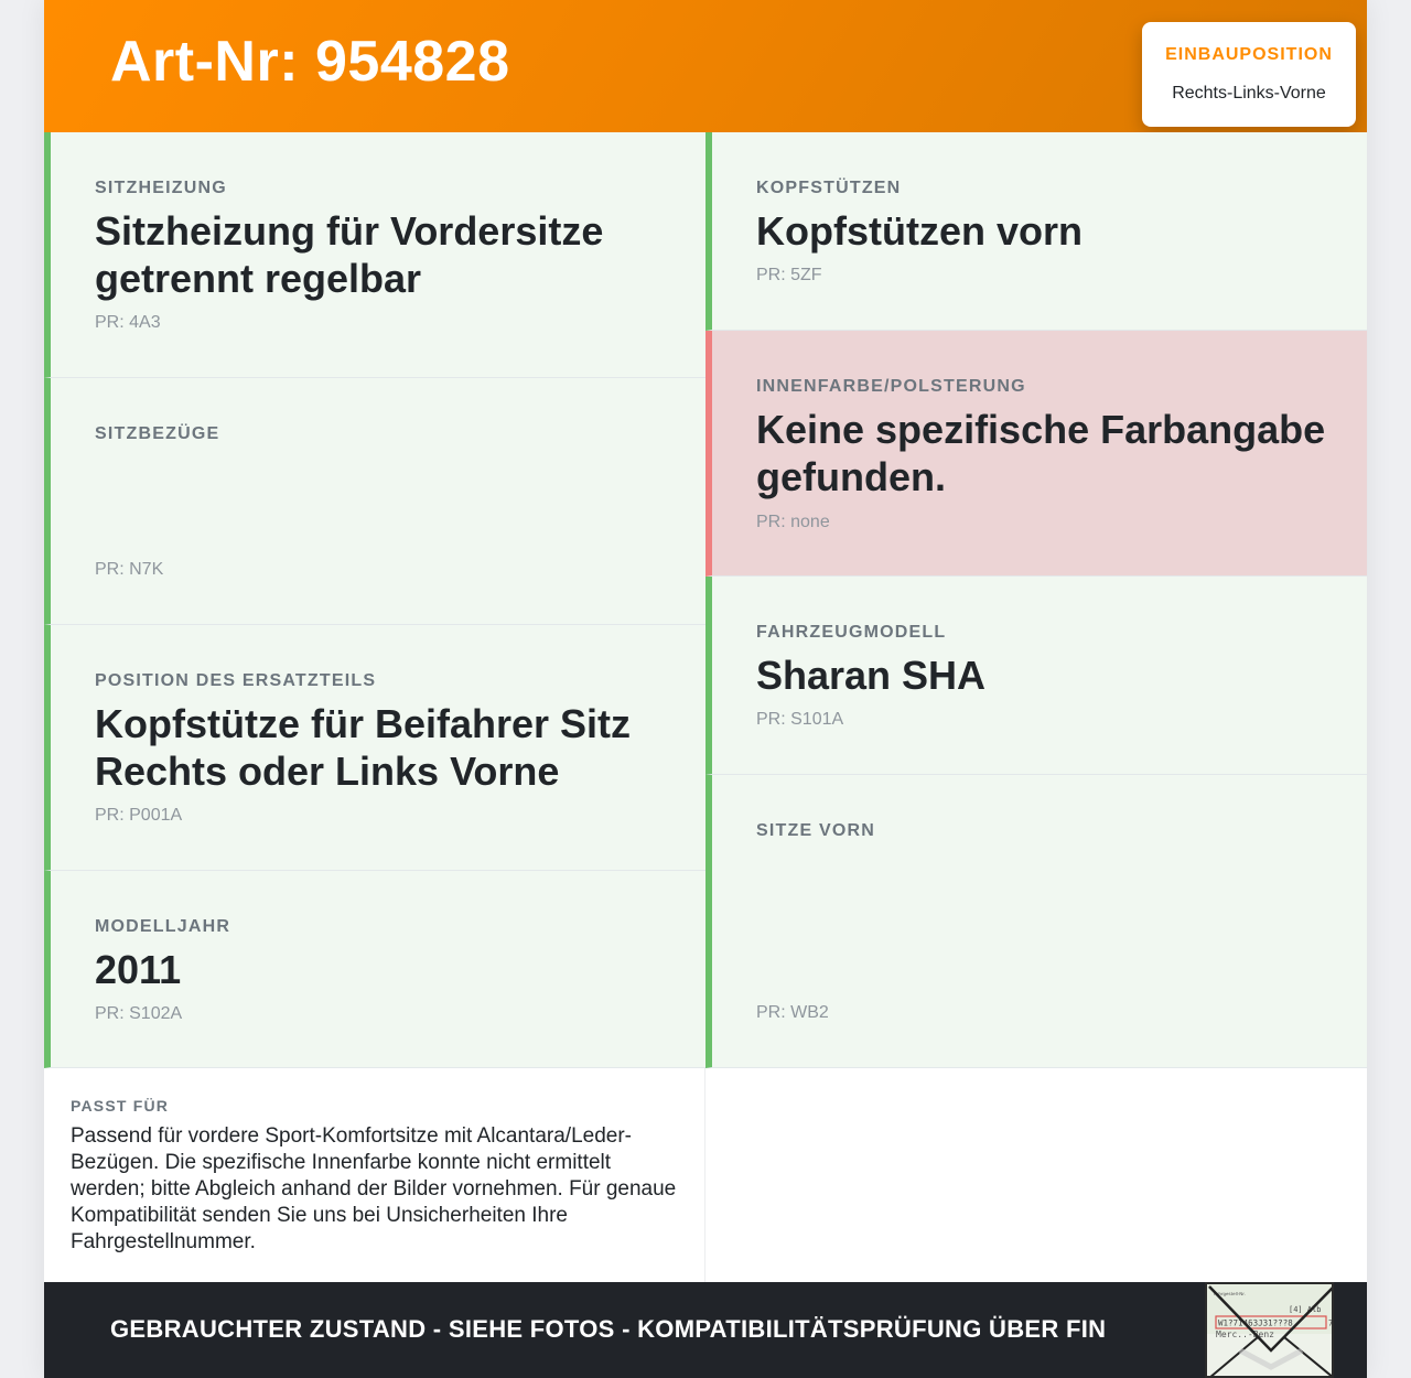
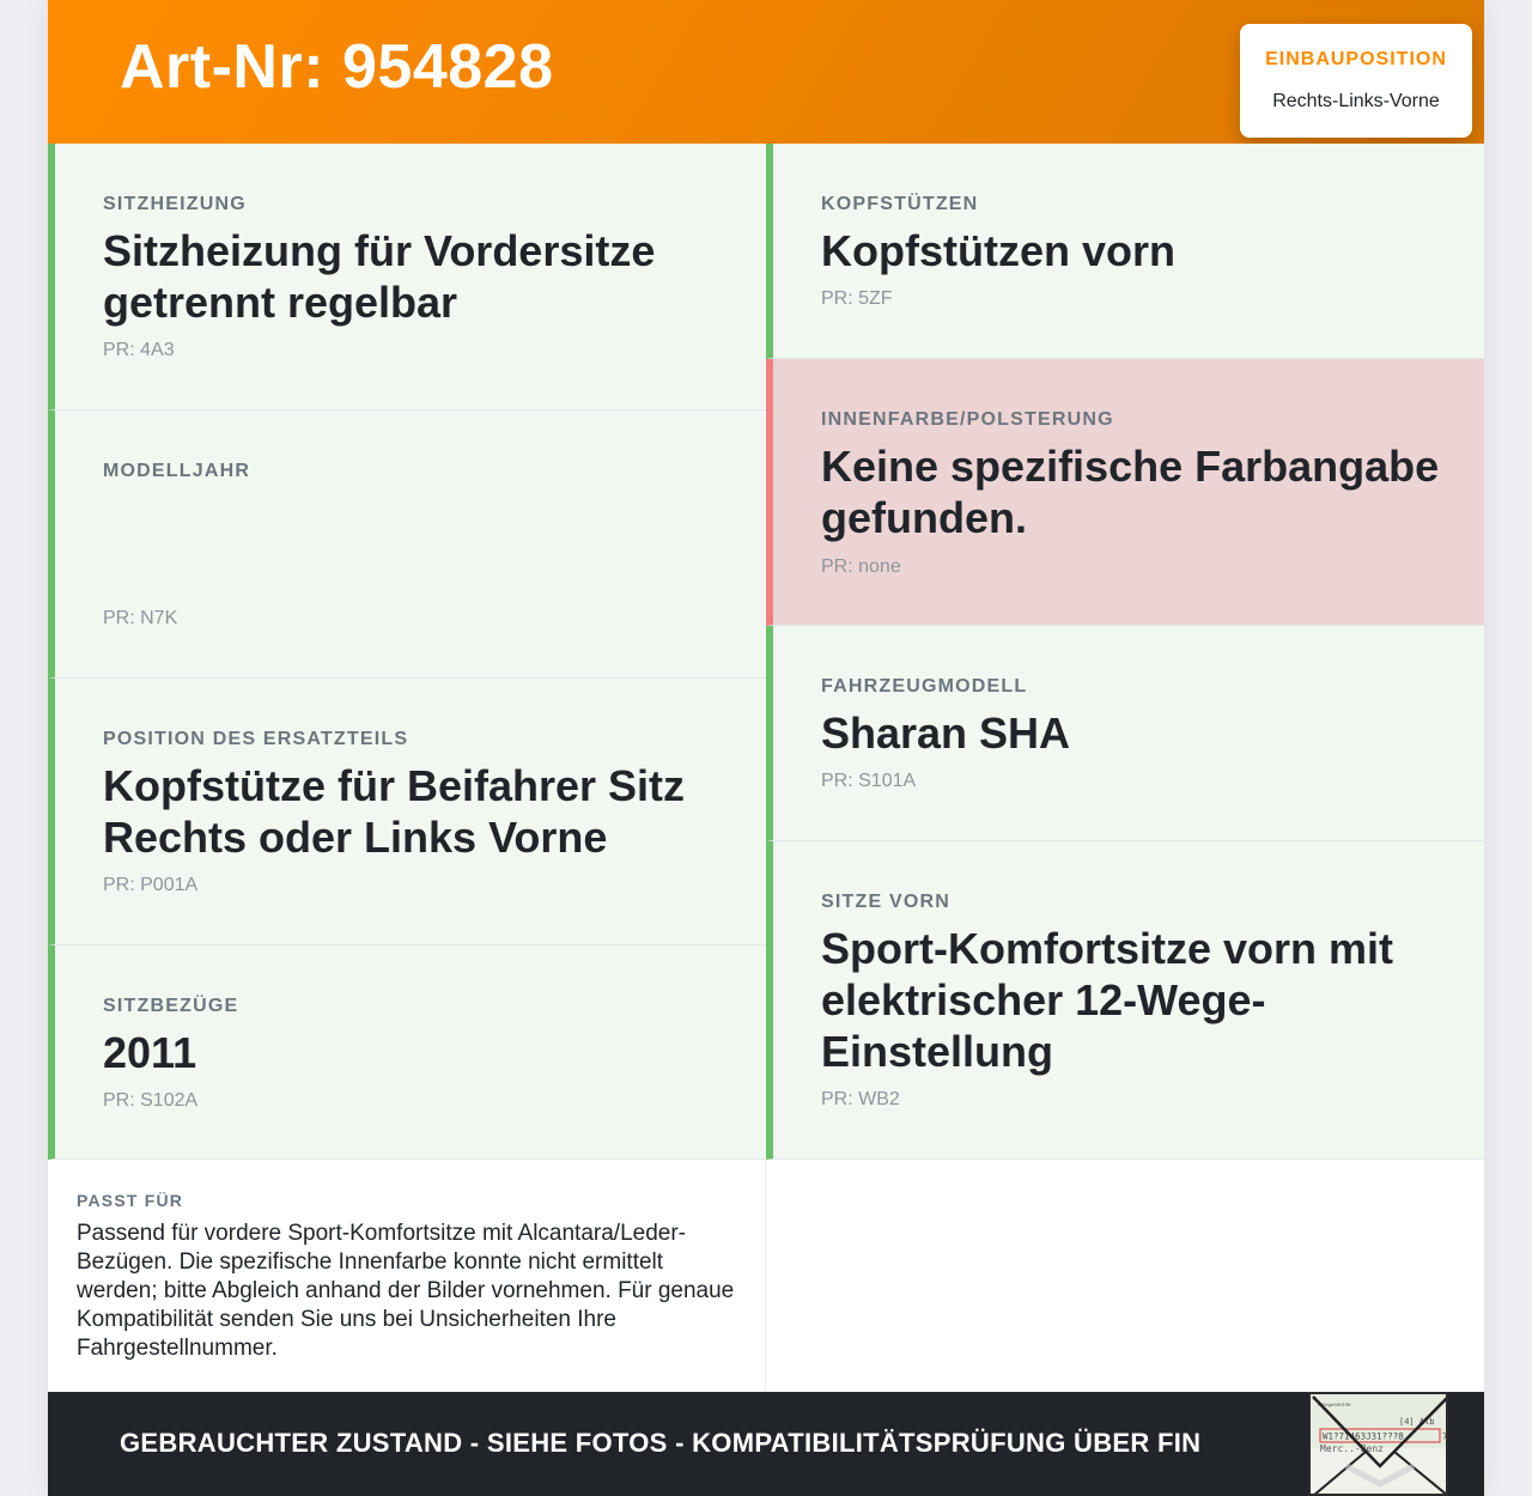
  Art-Nr: 954828
  EINBAUPOSITION
  Rechts-Links-Vorne
  SITZHEIZUNG
  Sitzheizung für Vordersitze getrennt regelbar
  PR: 4A3
- SITZBEZÜGE
+ MODELLJAHR
  PR: N7K
  POSITION DES ERSATZTEILS
  Kopfstütze für Beifahrer Sitz Rechts oder Links Vorne
  PR: P001A
- MODELLJAHR
+ SITZBEZÜGE
  2011
  PR: S102A
  KOPFSTÜTZEN
  Kopfstützen vorn
  PR: 5ZF
  INNENFARBE/POLSTERUNG
  Keine spezifische Farbangabe gefunden.
  PR: none
  FAHRZEUGMODELL
  Sharan SHA
  PR: S101A
  SITZE VORN
+ Sport-Komfortsitze vorn mit elektrischer 12-Wege-Einstellung
  PR: WB2
  PASST FÜR
  Passend für vordere Sport-Komfortsitze mit Alcantara/Leder-Bezügen. Die spezifische Innenfarbe konnte nicht ermittelt werden; bitte Abgleich anhand der Bilder vornehmen. Für genaue Kompatibilität senden Sie uns bei Unsicherheiten Ihre Fahrgestellnummer.
  GEBRAUCHTER ZUSTAND - SIEHE FOTOS - KOMPATIBILITÄTSPRÜFUNG ÜBER FIN
  [4]lb
  W1?7163J31???8
  7
  Merc..-enz
